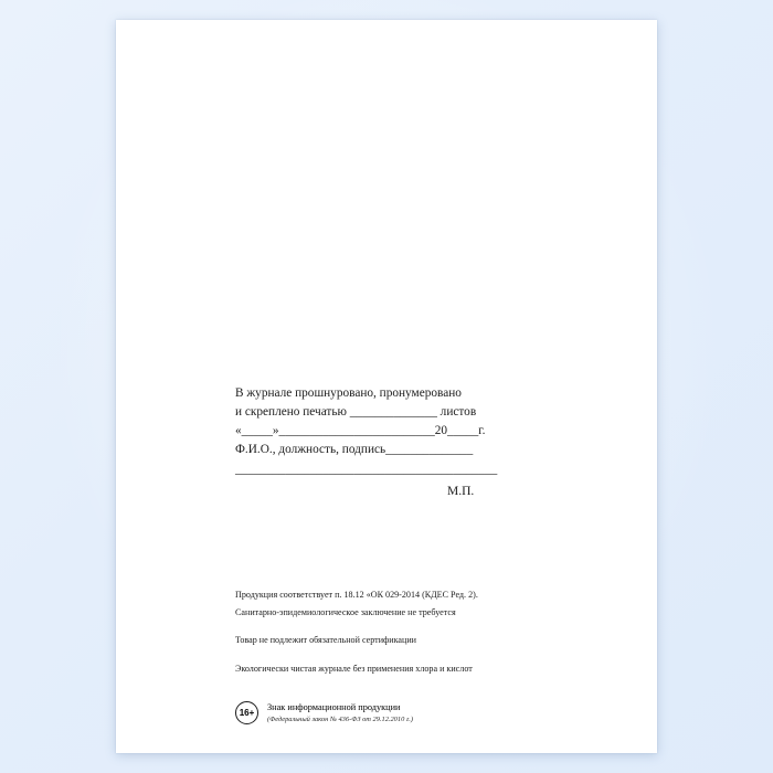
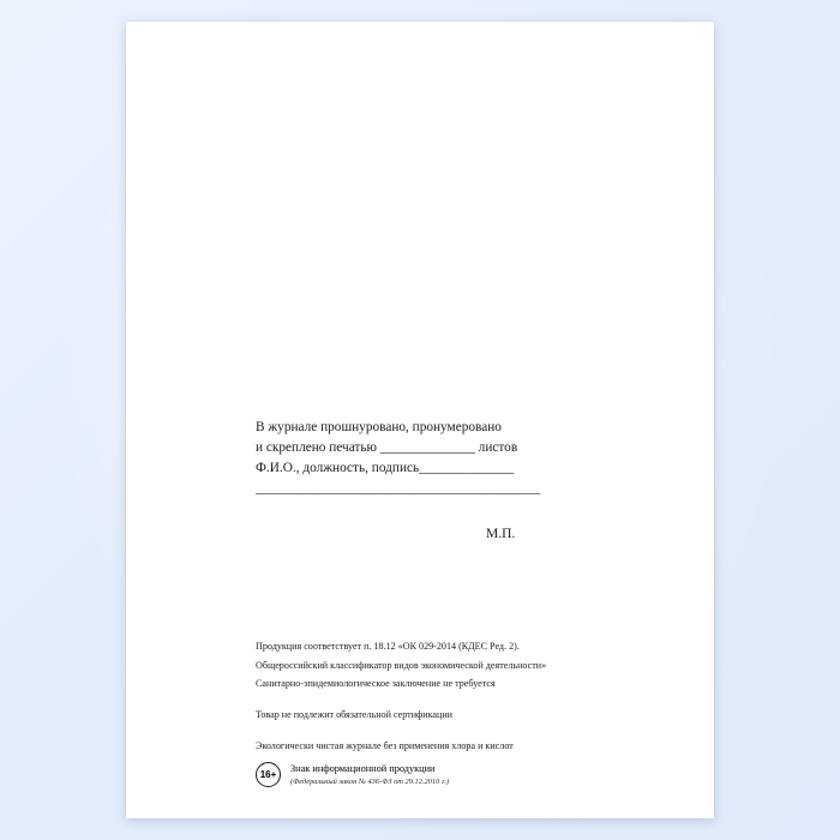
  В журнале прошнуровано, пронумеровано
  и скреплено печатью ______________ листов
- «_____»_________________________20_____г.
  Ф.И.О., должность, подпись______________
  __________________________________________
  М.П.
  Продукция соответствует п. 18.12 «ОК 029-2014 (КДЕС Ред. 2).
+ Общероссийский классификатор видов экономической деятельности»
  Санитарно-эпидемиологическое заключение не требуется
  Товар не подлежит обязательной сертификации
  Экологически чистая журнале без применения хлора и кислот
  16+
  Знак информационной продукции
